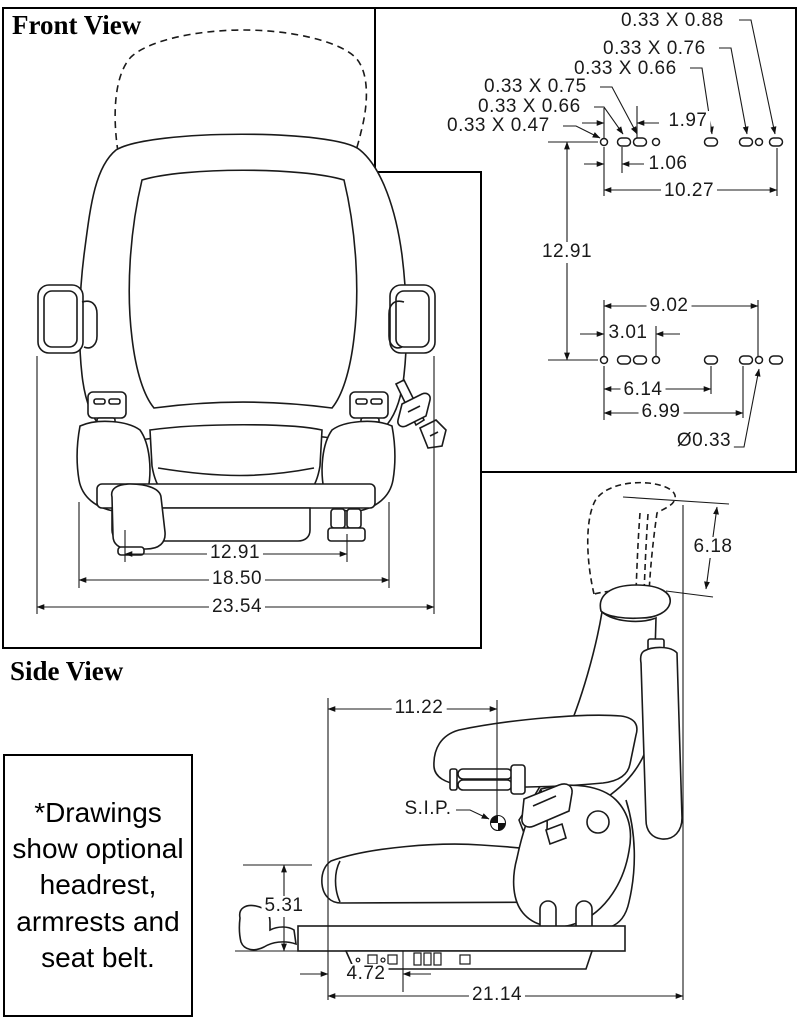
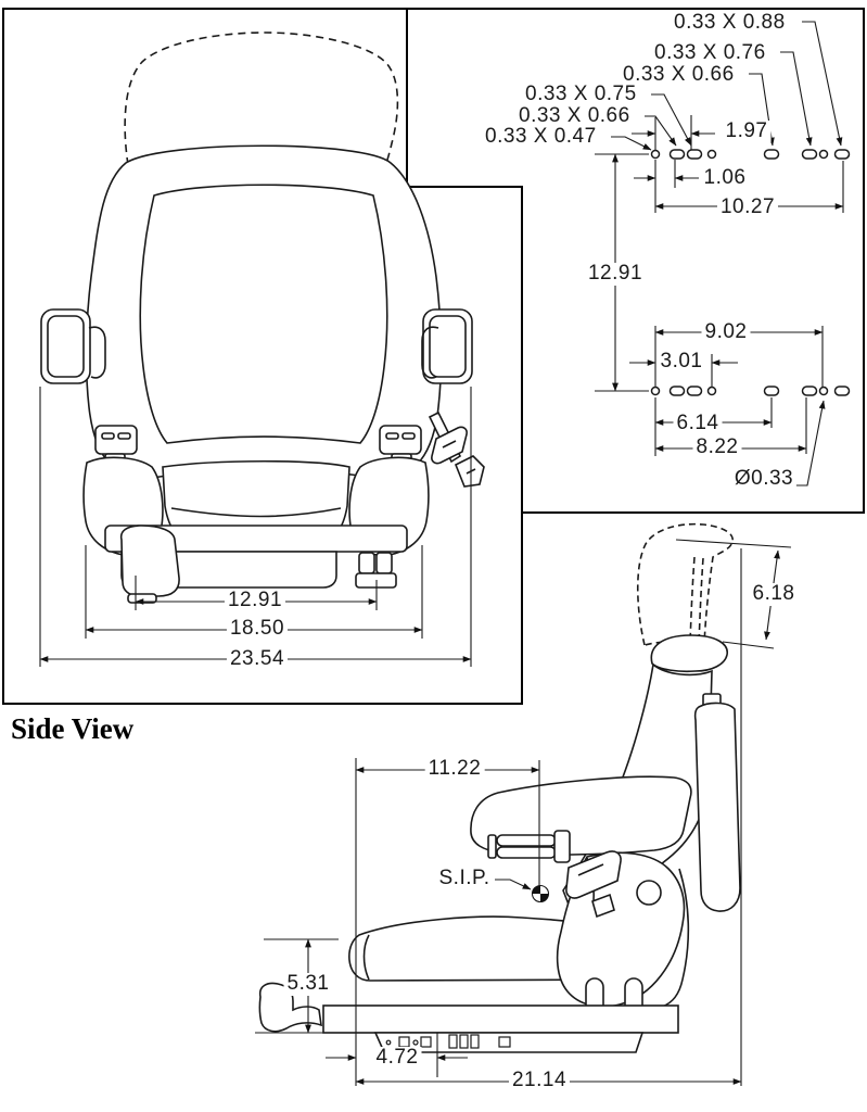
- Front View
  Side View
  0.33 X 0.88
  0.33 X 0.76
  0.33 X 0.66
  0.33 X 0.75
  0.33 X 0.66
  0.33 X 0.47
  1.97
  1.06
  10.27
  12.91
  9.02
  3.01
  6.14
- 6.99
+ 8.22
  Ø0.33
  12.91
  18.50
  23.54
  6.18
  11.22
  S.I.P.
  5.31
  4.72
  21.14
- *Drawings show optional headrest, armrests and seat belt.
